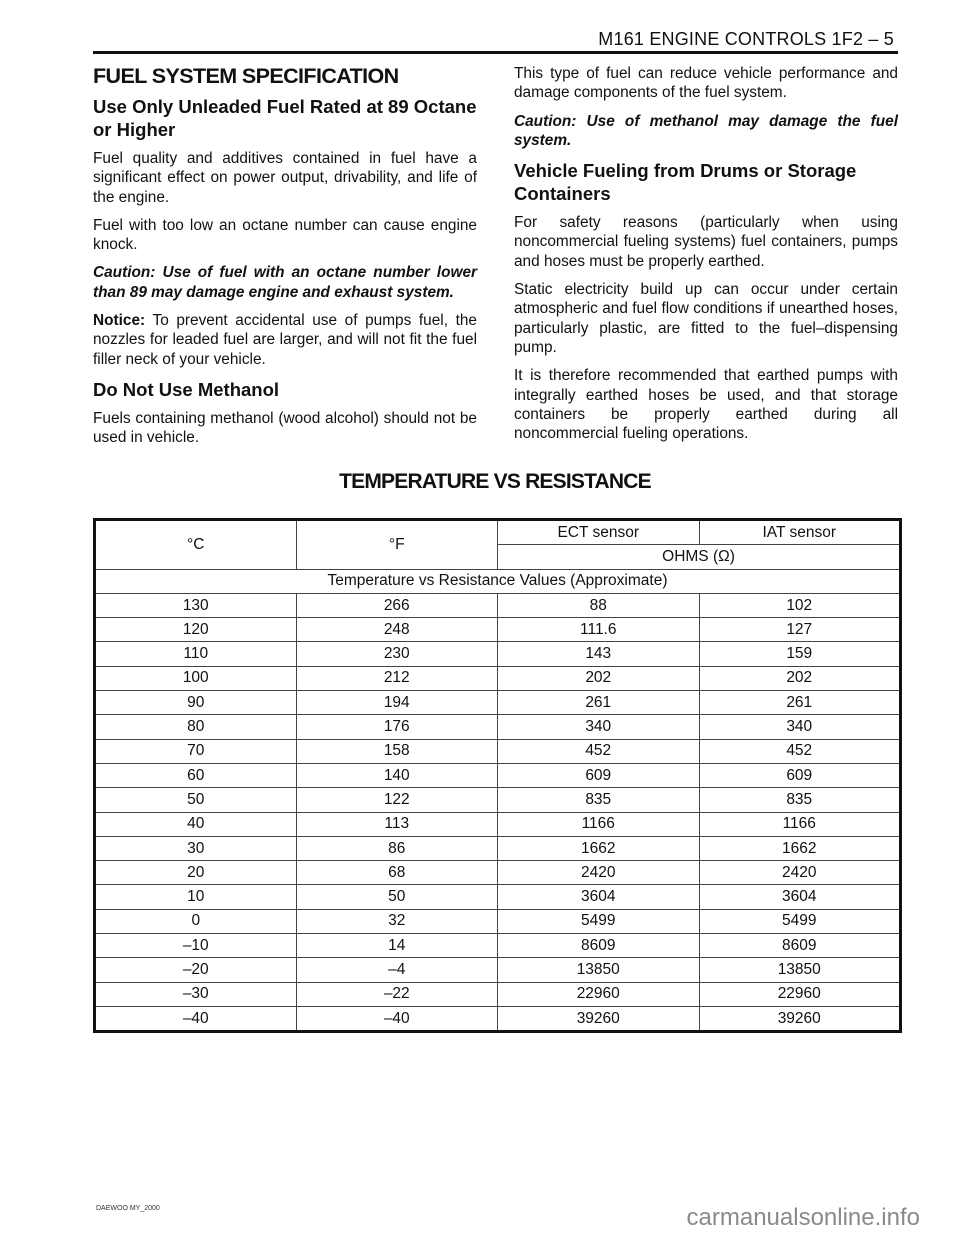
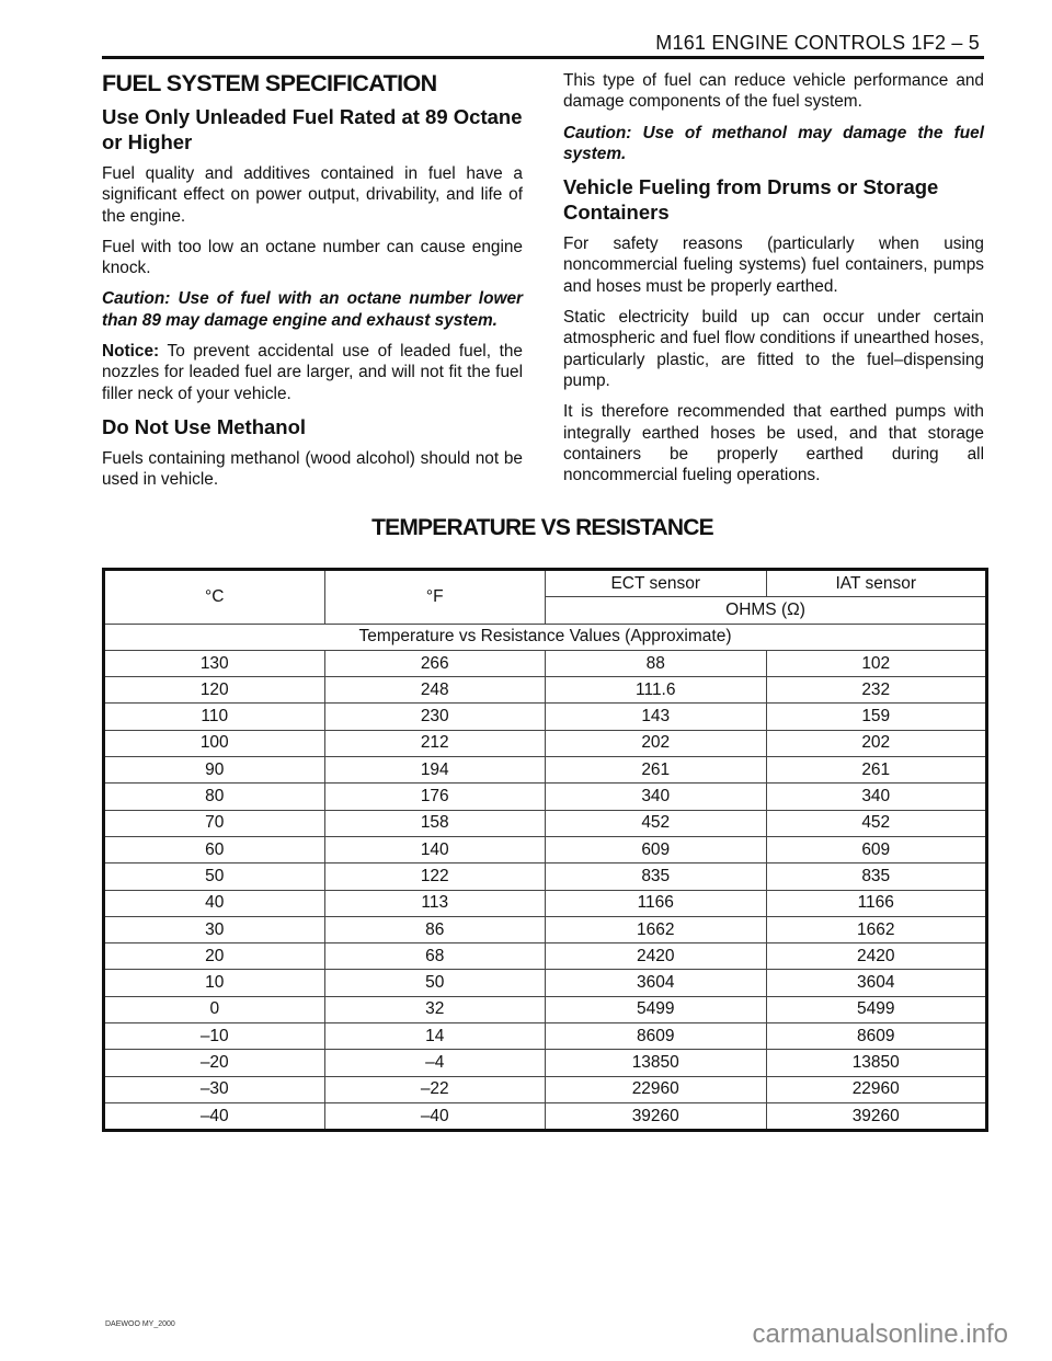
  M161 ENGINE CONTROLS 1F2 – 5
  FUEL SYSTEM SPECIFICATION
  Use Only Unleaded Fuel Rated at 89 Octane or Higher
  Fuel quality and additives contained in fuel have a significant effect on power output, drivability, and life of the engine.
  Fuel with too low an octane number can cause engine knock.
  Caution: Use of fuel with an octane number lower than 89 may damage engine and exhaust system.
- Notice: To prevent accidental use of pumps fuel, the nozzles for leaded fuel are larger, and will not fit the fuel filler neck of your vehicle.
+ Notice: To prevent accidental use of leaded fuel, the nozzles for leaded fuel are larger, and will not fit the fuel filler neck of your vehicle.
  Do Not Use Methanol
  Fuels containing methanol (wood alcohol) should not be used in vehicle.
  This type of fuel can reduce vehicle performance and damage components of the fuel system.
  Caution: Use of methanol may damage the fuel system.
  Vehicle Fueling from Drums or Storage Containers
  For safety reasons (particularly when using noncommercial fueling systems) fuel containers, pumps and hoses must be properly earthed.
  Static electricity build up can occur under certain atmospheric and fuel flow conditions if unearthed hoses, particularly plastic, are fitted to the fuel–dispensing pump.
  It is therefore recommended that earthed pumps with integrally earthed hoses be used, and that storage containers be properly earthed during all noncommercial fueling operations.
  TEMPERATURE VS RESISTANCE
  °C	°F	ECT sensor	IAT sensor
  OHMS (Ω)
  Temperature vs Resistance Values (Approximate)
  130	266	88	102
- 120	248	111.6	127
+ 120	248	111.6	232
  110	230	143	159
  100	212	202	202
  90	194	261	261
  80	176	340	340
  70	158	452	452
  60	140	609	609
  50	122	835	835
  40	113	1166	1166
  30	86	1662	1662
  20	68	2420	2420
  10	50	3604	3604
  0	32	5499	5499
  –10	14	8609	8609
  –20	–4	13850	13850
  –30	–22	22960	22960
  –40	–40	39260	39260
  carmanualsonline.info
